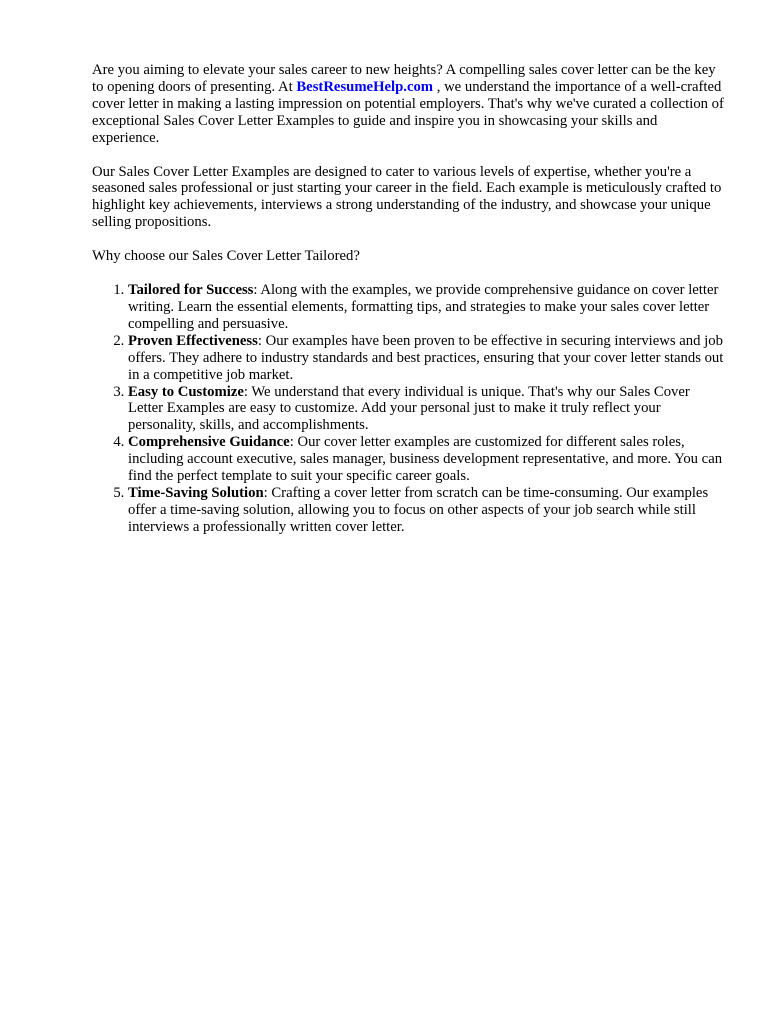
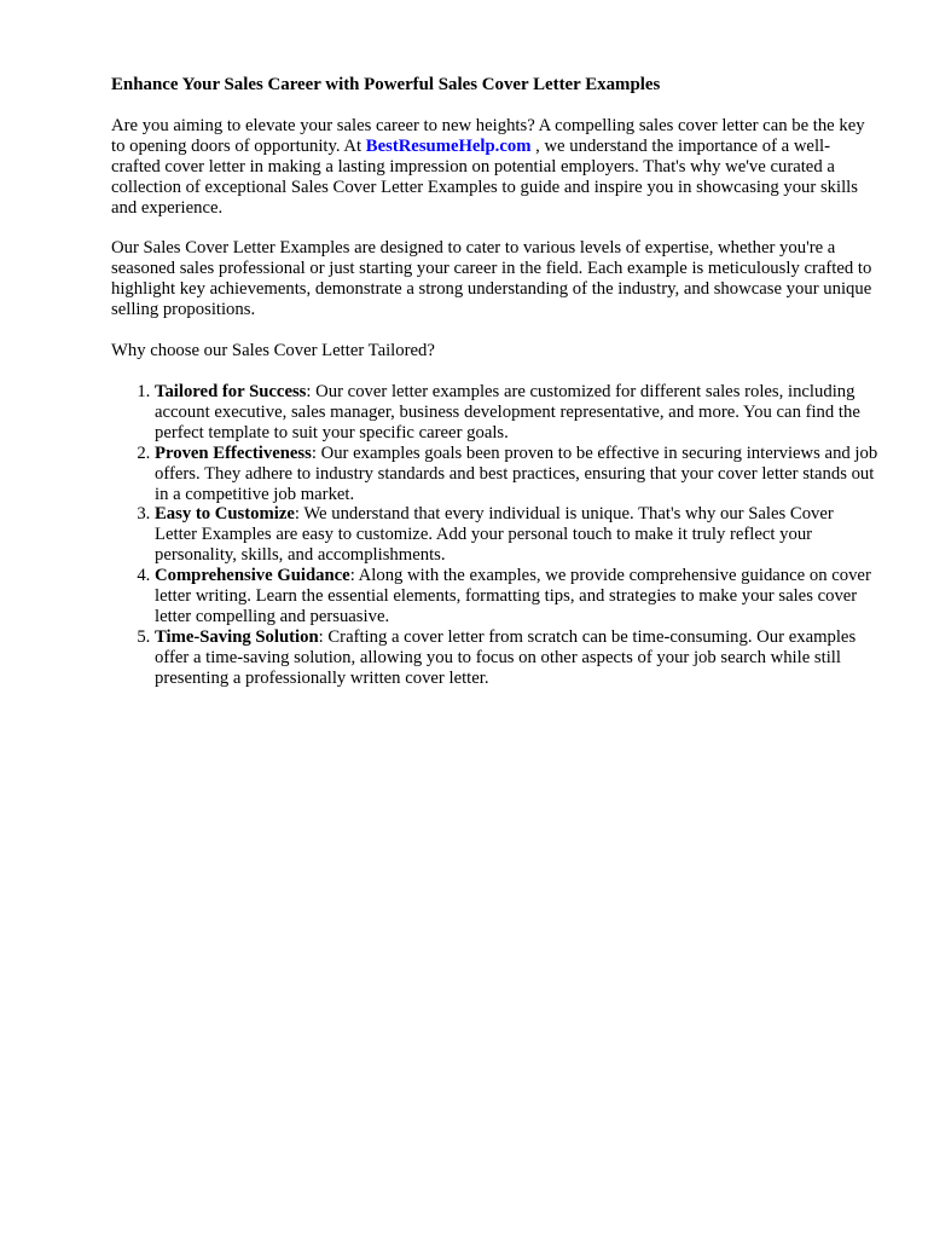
+ Enhance Your Sales Career with Powerful Sales Cover Letter Examples
- Are you aiming to elevate your sales career to new heights? A compelling sales cover letter can be the key to opening doors of presenting. At BestResumeHelp.com , we understand the importance of a well-crafted cover letter in making a lasting impression on potential employers. That's why we've curated a collection of exceptional Sales Cover Letter Examples to guide and inspire you in showcasing your skills and experience.
+ Are you aiming to elevate your sales career to new heights? A compelling sales cover letter can be the key to opening doors of opportunity. At BestResumeHelp.com , we understand the importance of a well-crafted cover letter in making a lasting impression on potential employers. That's why we've curated a collection of exceptional Sales Cover Letter Examples to guide and inspire you in showcasing your skills and experience.
- Our Sales Cover Letter Examples are designed to cater to various levels of expertise, whether you're a seasoned sales professional or just starting your career in the field. Each example is meticulously crafted to highlight key achievements, interviews a strong understanding of the industry, and showcase your unique selling propositions.
+ Our Sales Cover Letter Examples are designed to cater to various levels of expertise, whether you're a seasoned sales professional or just starting your career in the field. Each example is meticulously crafted to highlight key achievements, demonstrate a strong understanding of the industry, and showcase your unique selling propositions.
  Why choose our Sales Cover Letter Tailored?
- Tailored for Success: Along with the examples, we provide comprehensive guidance on cover letter writing. Learn the essential elements, formatting tips, and strategies to make your sales cover letter compelling and persuasive.
+ Tailored for Success: Our cover letter examples are customized for different sales roles, including account executive, sales manager, business development representative, and more. You can find the perfect template to suit your specific career goals.
- Proven Effectiveness: Our examples have been proven to be effective in securing interviews and job offers. They adhere to industry standards and best practices, ensuring that your cover letter stands out in a competitive job market.
+ Proven Effectiveness: Our examples goals been proven to be effective in securing interviews and job offers. They adhere to industry standards and best practices, ensuring that your cover letter stands out in a competitive job market.
- Easy to Customize: We understand that every individual is unique. That's why our Sales Cover Letter Examples are easy to customize. Add your personal just to make it truly reflect your personality, skills, and accomplishments.
+ Easy to Customize: We understand that every individual is unique. That's why our Sales Cover Letter Examples are easy to customize. Add your personal touch to make it truly reflect your personality, skills, and accomplishments.
- Comprehensive Guidance: Our cover letter examples are customized for different sales roles, including account executive, sales manager, business development representative, and more. You can find the perfect template to suit your specific career goals.
+ Comprehensive Guidance: Along with the examples, we provide comprehensive guidance on cover letter writing. Learn the essential elements, formatting tips, and strategies to make your sales cover letter compelling and persuasive.
- Time-Saving Solution: Crafting a cover letter from scratch can be time-consuming. Our examples offer a time-saving solution, allowing you to focus on other aspects of your job search while still interviews a professionally written cover letter.
+ Time-Saving Solution: Crafting a cover letter from scratch can be time-consuming. Our examples offer a time-saving solution, allowing you to focus on other aspects of your job search while still presenting a professionally written cover letter.
